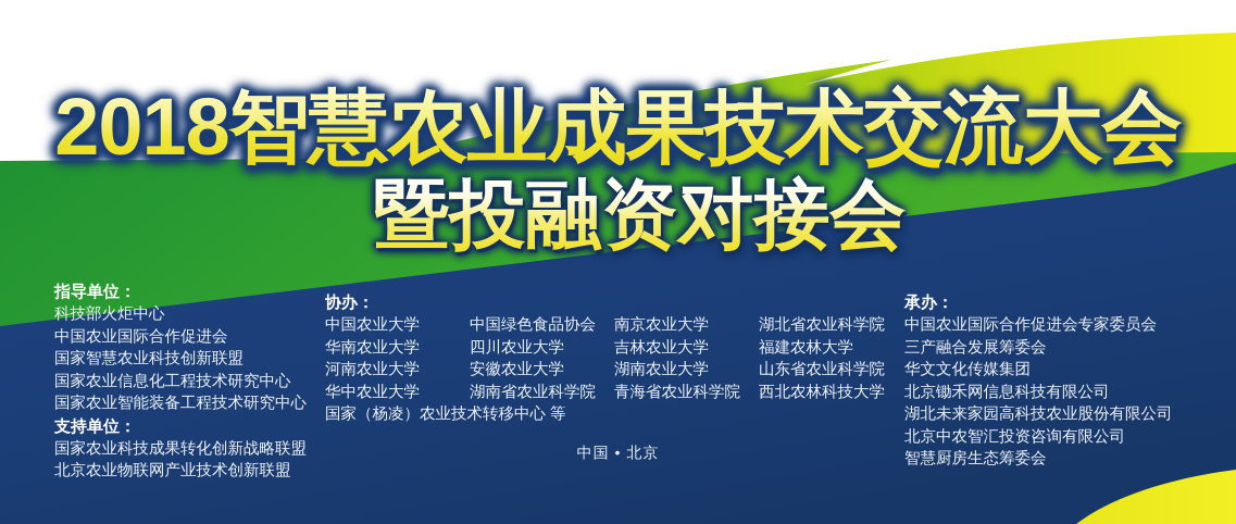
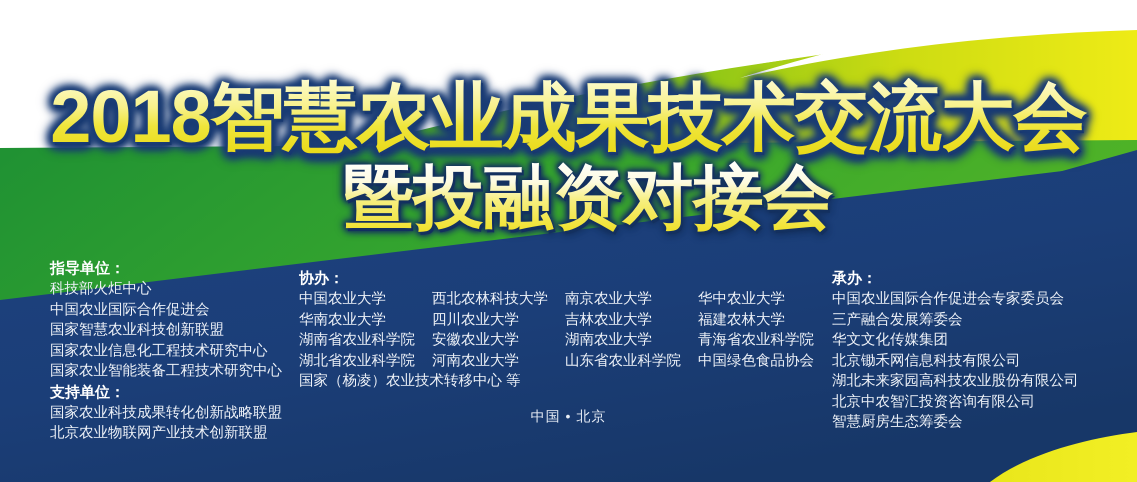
  2018智慧农业成果技术交流大会
  暨投融资对接会
  指导单位：
  科技部火炬中心
  中国农业国际合作促进会
  国家智慧农业科技创新联盟
  国家农业信息化工程技术研究中心
  国家农业智能装备工程技术研究中心
  支持单位：
  国家农业科技成果转化创新战略联盟
  北京农业物联网产业技术创新联盟
  协办：
  中国农业大学
- 中国绿色食品协会
+ 西北农林科技大学
  南京农业大学
- 湖北省农业科学院
+ 华中农业大学
  华南农业大学
  四川农业大学
  吉林农业大学
  福建农林大学
- 河南农业大学
+ 湖南省农业科学院
  安徽农业大学
  湖南农业大学
- 山东省农业科学院
+ 青海省农业科学院
- 华中农业大学
+ 湖北省农业科学院
- 湖南省农业科学院
+ 河南农业大学
- 青海省农业科学院
+ 山东省农业科学院
- 西北农林科技大学
+ 中国绿色食品协会
  国家（杨凌）农业技术转移中心 等
  承办：
  中国农业国际合作促进会专家委员会
  三产融合发展筹委会
  华文文化传媒集团
  北京锄禾网信息科技有限公司
  湖北未来家园高科技农业股份有限公司
  北京中农智汇投资咨询有限公司
  智慧厨房生态筹委会
  中国 • 北京
